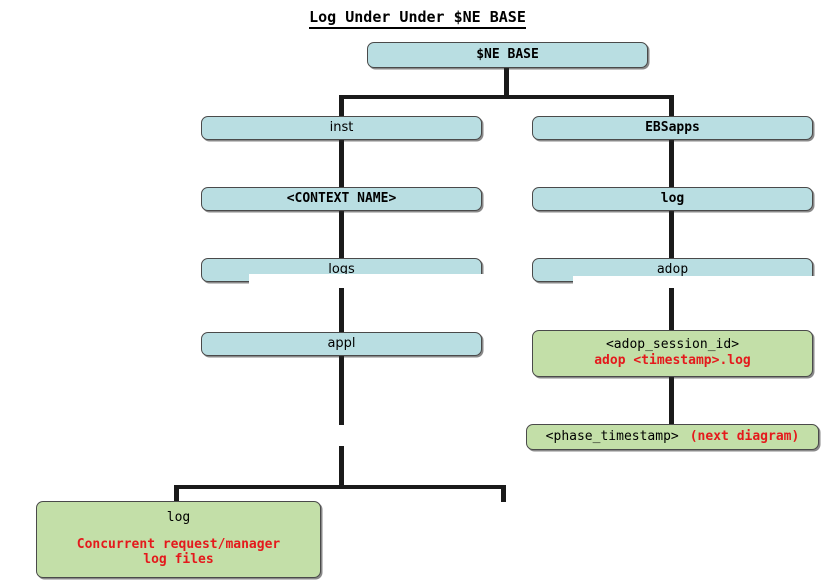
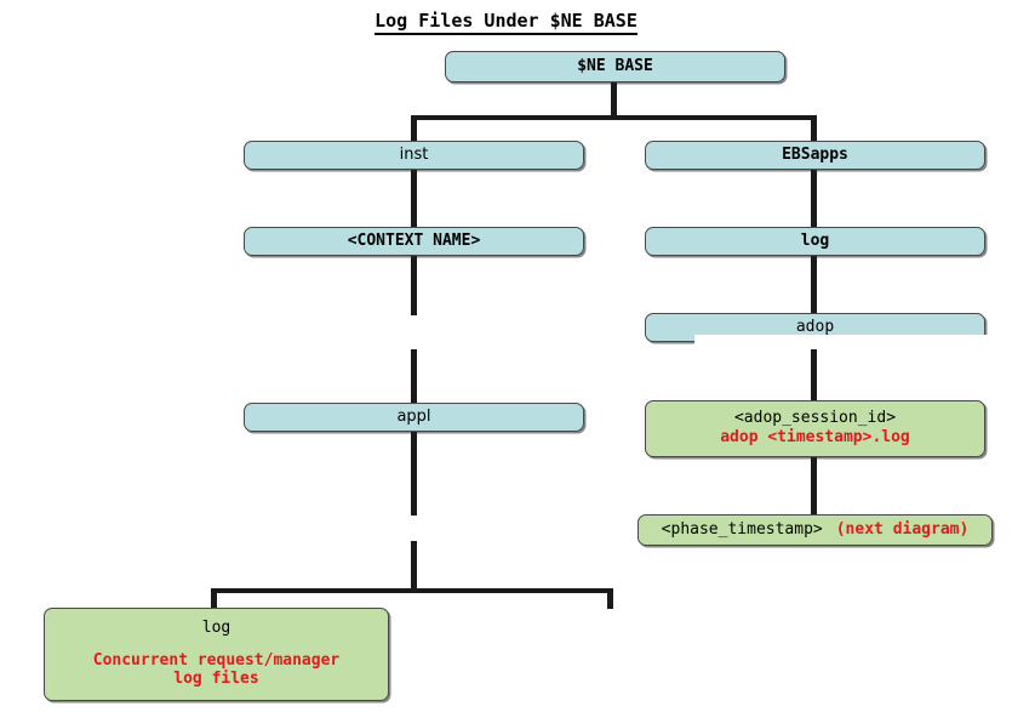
- Log Under Under $NE BASE
+ Log Files Under $NE BASE
  $NE BASE
  inst
  EBSapps
  <CONTEXT NAME>
  log
- logs
  adop
  appl
  <adop_session_id>
  adop <timestamp>.log
  <phase_timestamp>
  (next diagram)
  log
  Concurrent request/manager
  log files
